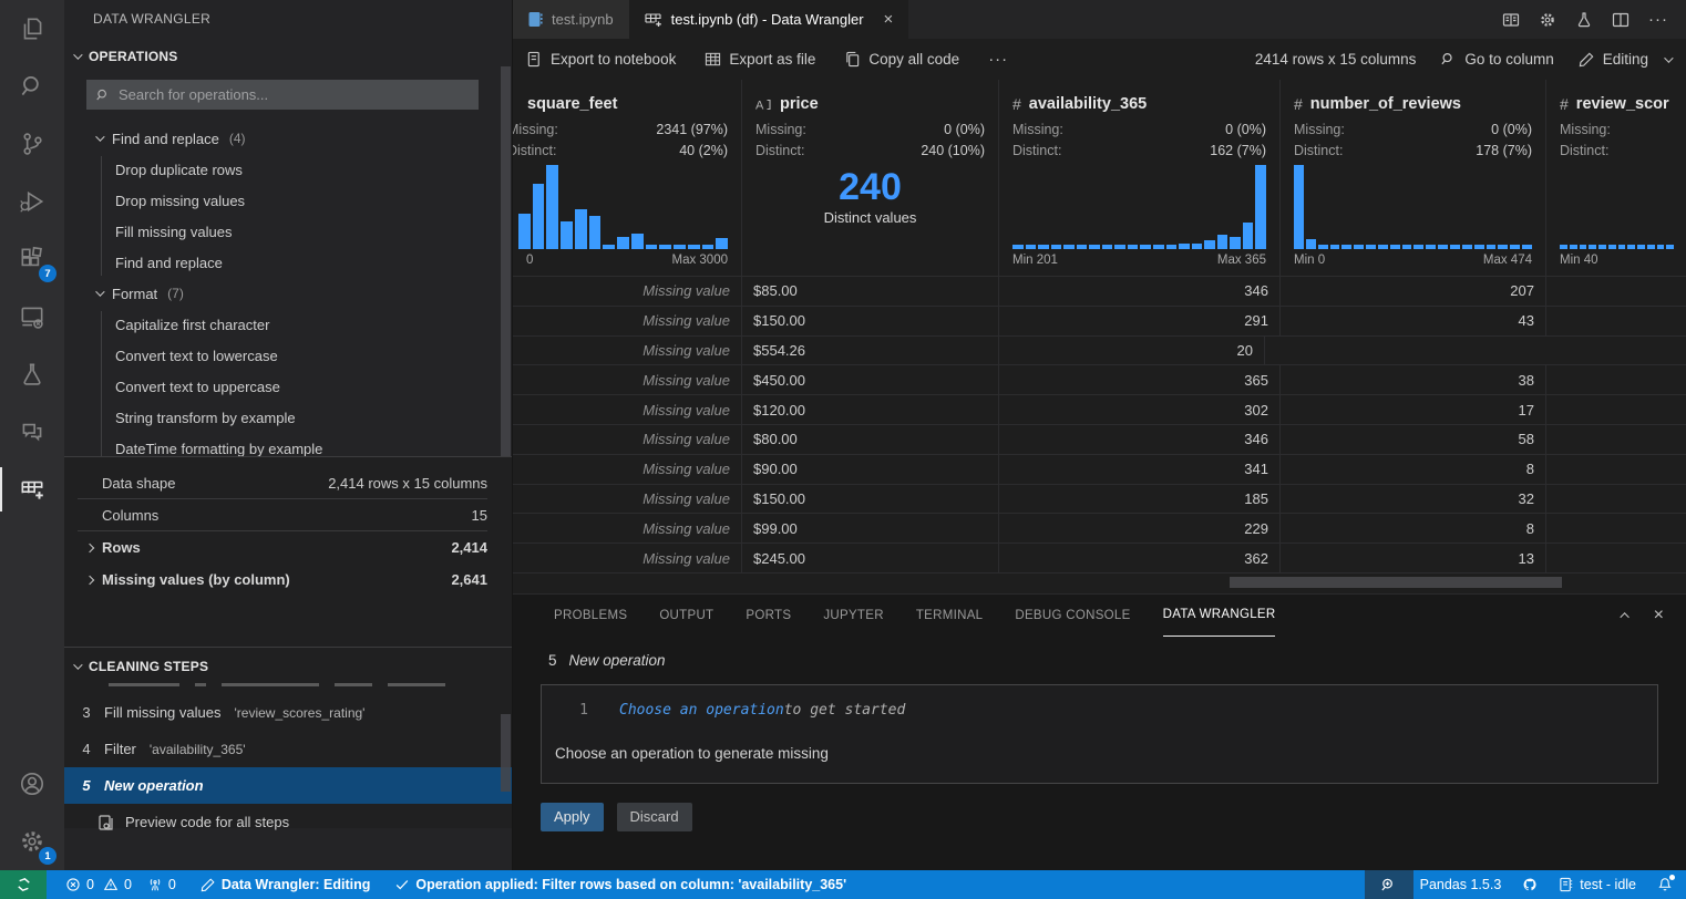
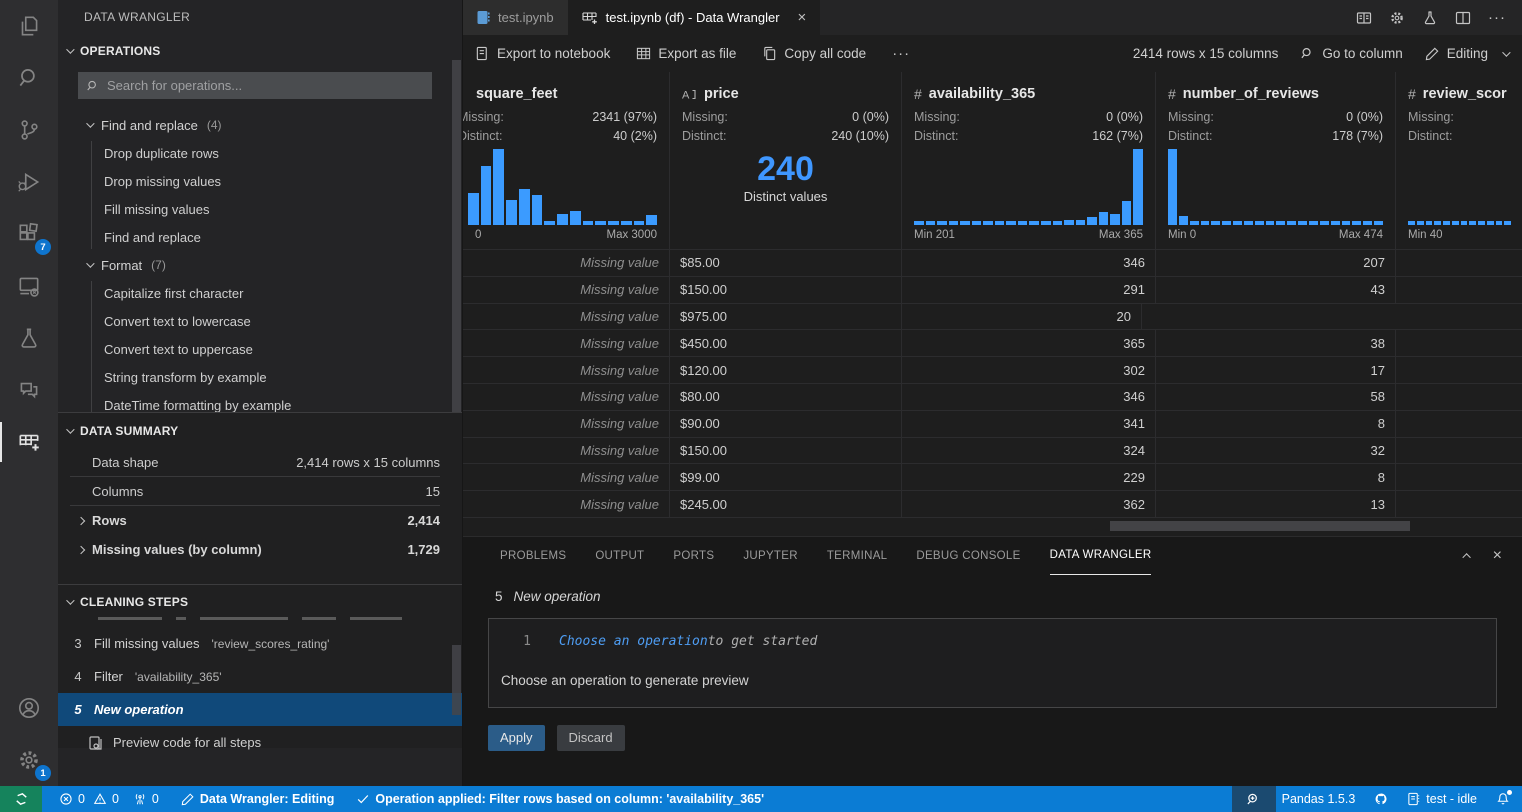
  7
  1
  DATA WRANGLER
  OPERATIONS
  Search for operations...
  Find and replace
  (4)
  Drop duplicate rows
  Drop missing values
  Fill missing values
  Find and replace
  Format
  (7)
  Capitalize first character
  Convert text to lowercase
  Convert text to uppercase
  String transform by example
  DateTime formatting by example
+ DATA SUMMARY
  Data shape
  2,414 rows x 15 columns
  Columns
  15
  Rows
  2,414
  Missing values (by column)
- 2,641
+ 1,729
  CLEANING STEPS
  3
  Fill missing values
  'review_scores_rating'
  4
  Filter
  'availability_365'
  5
  New operation
  Preview code for all steps
  test.ipynb
  test.ipynb (df) - Data Wrangler
  ×
  ···
  Export to notebook
  Export as file
  Copy all code
  ···
  2414 rows x 15 columns
  Go to column
  Editing
  square_feet
  Missing:
  2341 (97%)
  istinct:
  40 (2%)
  0
  Max 3000
  A
  price
  Missing:
  0 (0%)
  Distinct:
  240 (10%)
  240
  Distinct values
  #
  availability_365
  Missing:
  0 (0%)
  Distinct:
  162 (7%)
  Min 201
  Max 365
  #
  number_of_reviews
  Missing:
  0 (0%)
  Distinct:
  178 (7%)
  Min 0
  Max 474
  #
  review_scor
  Missing:
  Distinct:
  Min 40
  Missing value
  $85.00
  346
  207
  Missing value
  $150.00
  291
  43
  Missing value
- $554.26
+ $975.00
  20
  Missing value
  $450.00
  365
  38
  Missing value
  $120.00
  302
  17
  Missing value
  $80.00
  346
  58
  Missing value
  $90.00
  341
  8
  Missing value
  $150.00
- 185
+ 324
  32
  Missing value
  $99.00
  229
  8
  Missing value
  $245.00
  362
  13
  PROBLEMS
  OUTPUT
  PORTS
  JUPYTER
  TERMINAL
  DEBUG CONSOLE
  DATA WRANGLER
  ×
  5
  New operation
  1
  Choose an operation
  to get started
- Choose an operation to generate missing
+ Choose an operation to generate preview
  Apply
  Discard
  0
  0
  0
  Data Wrangler: Editing
  Operation applied: Filter rows based on column: 'availability_365'
  Pandas 1.5.3
  test - idle
